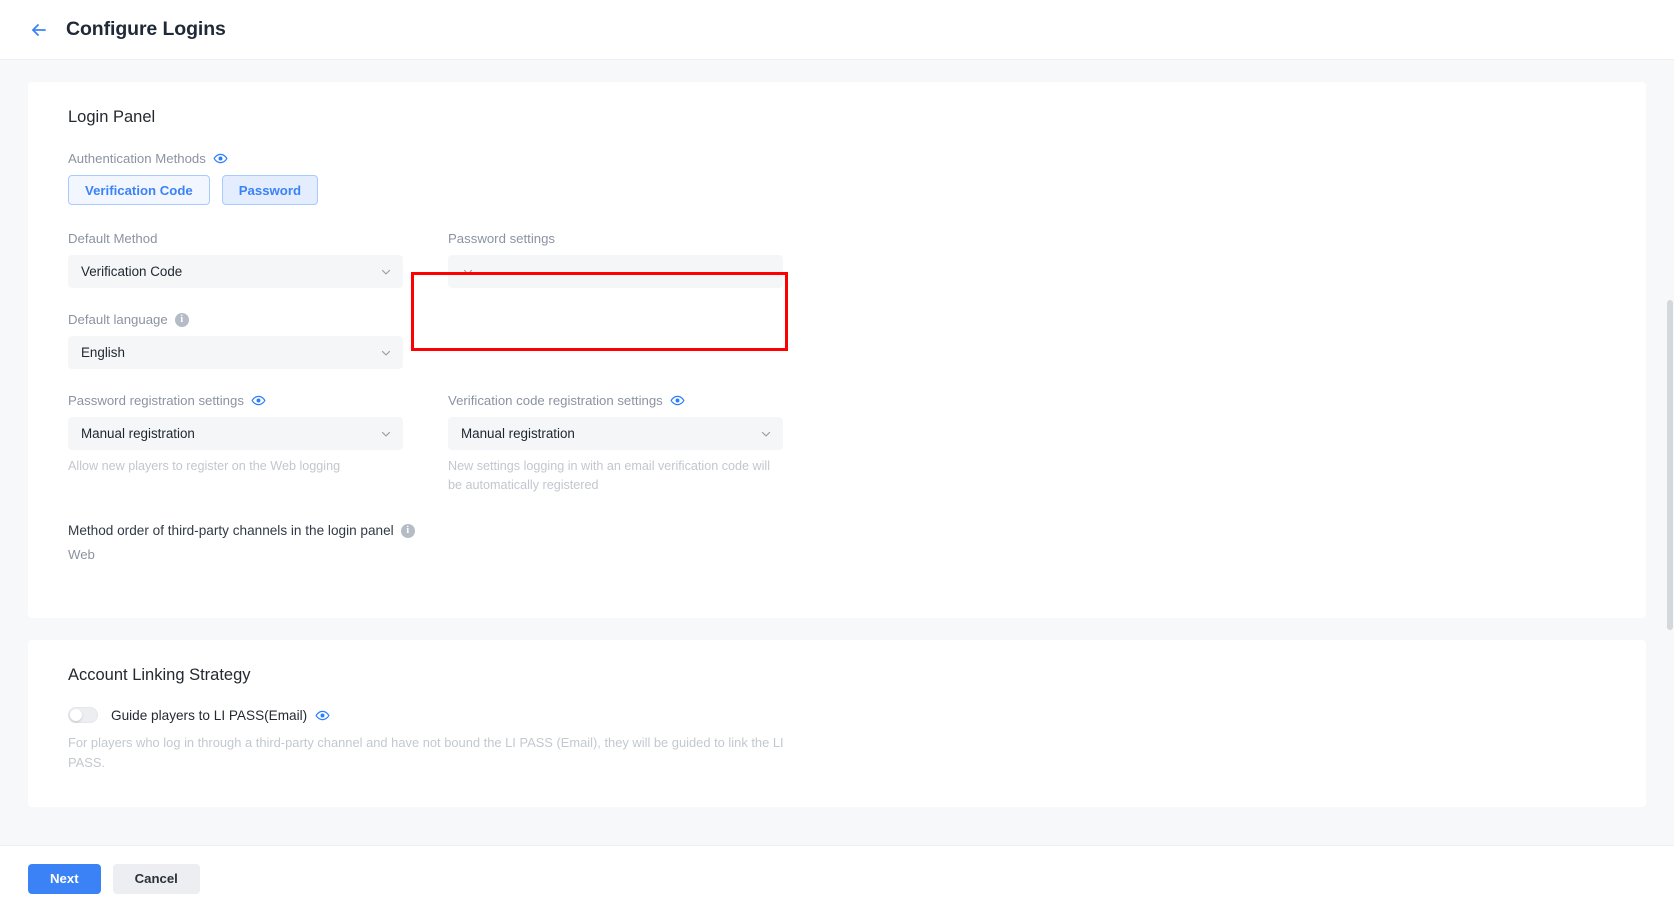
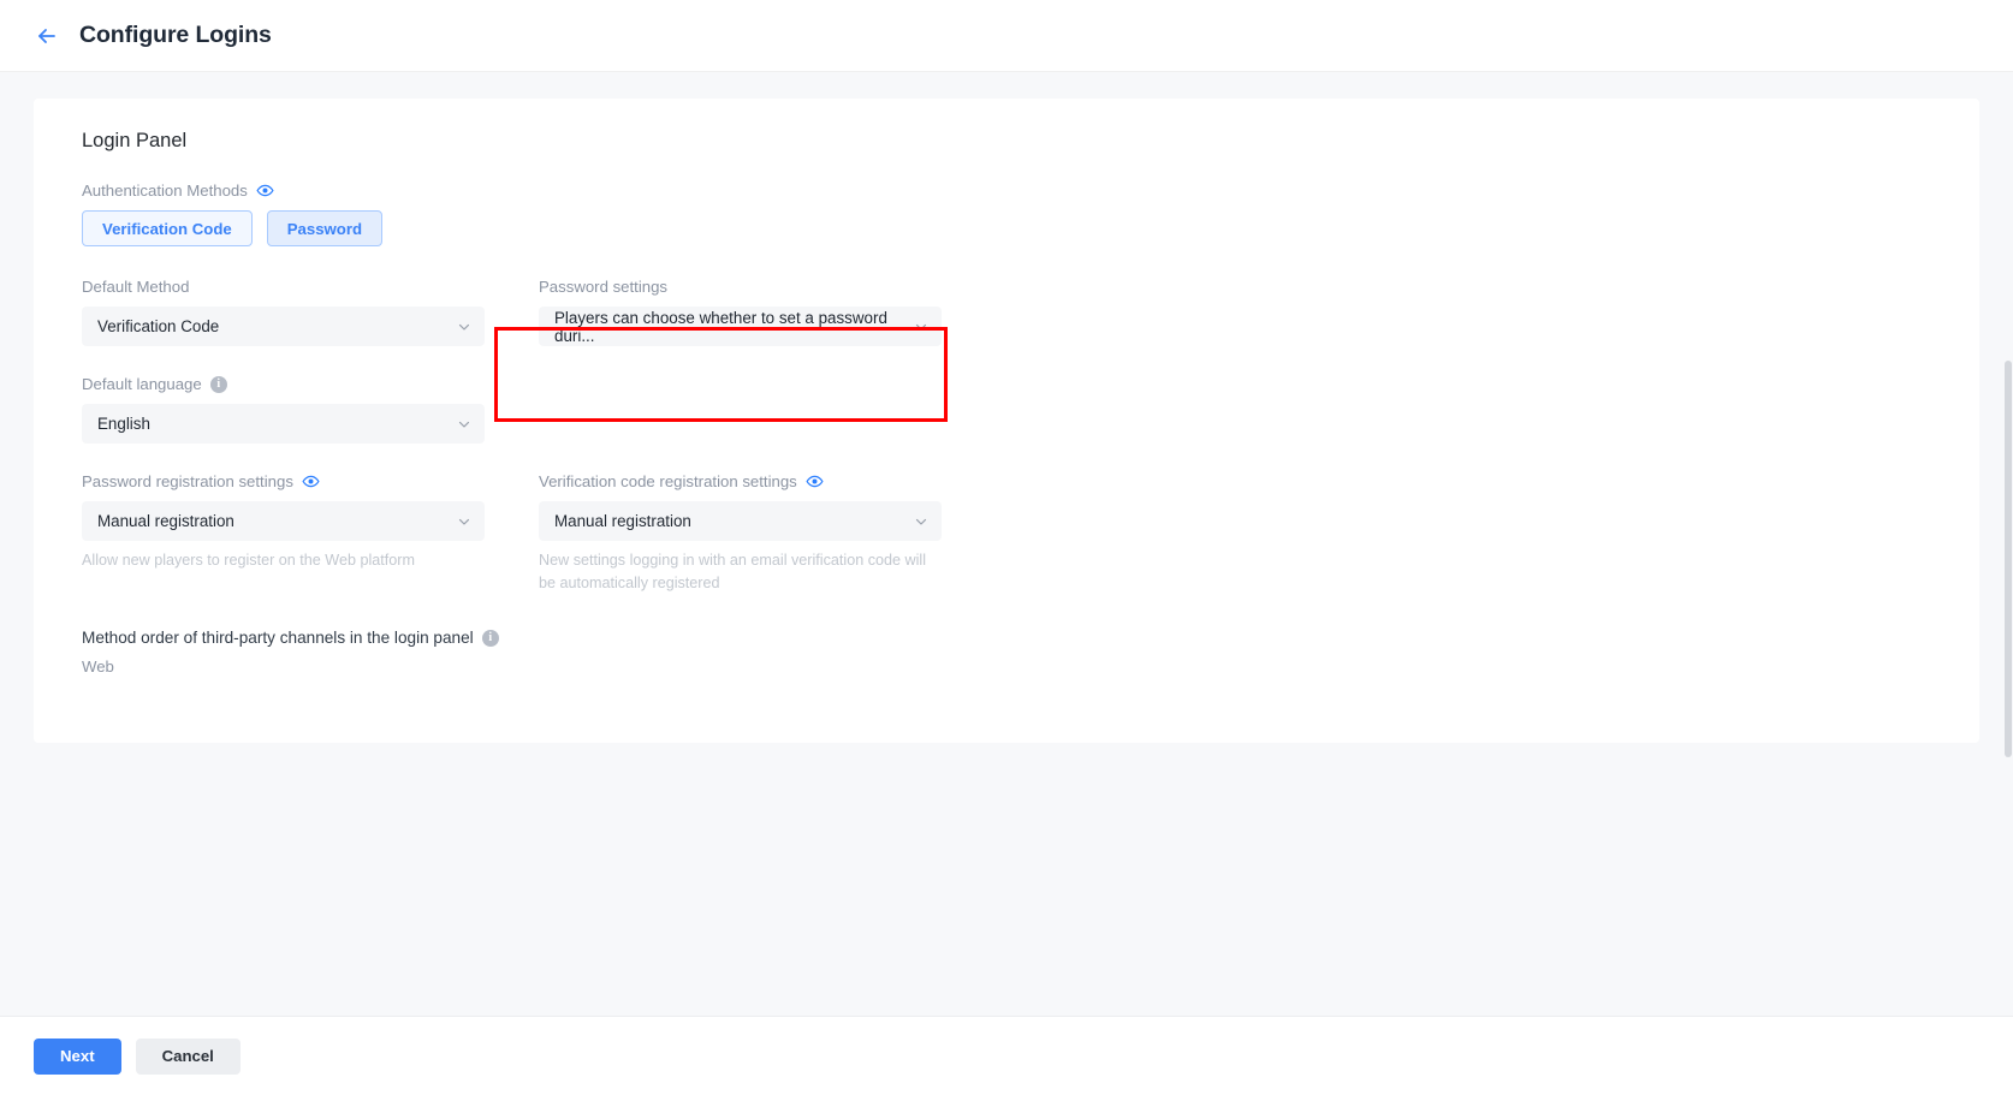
  Configure Logins
  Login Panel
  Authentication Methods
  Verification Code
  Password
  Default Method
  Verification Code
  Password settings
+ Players can choose whether to set a password duri...
  Default language
  i
  English
  Password registration settings
  Manual registration
- Allow new players to register on the Web logging
+ Allow new players to register on the Web platform
  Verification code registration settings
  Manual registration
  New settings logging in with an email verification code will be automatically registered
  Method order of third-party channels in the login panel
  i
  Web
- Account Linking Strategy
- Guide players to LI PASS(Email)
- For players who log in through a third-party channel and have not bound the LI PASS (Email), they will be guided to link the LI PASS.
  Next
  Cancel
